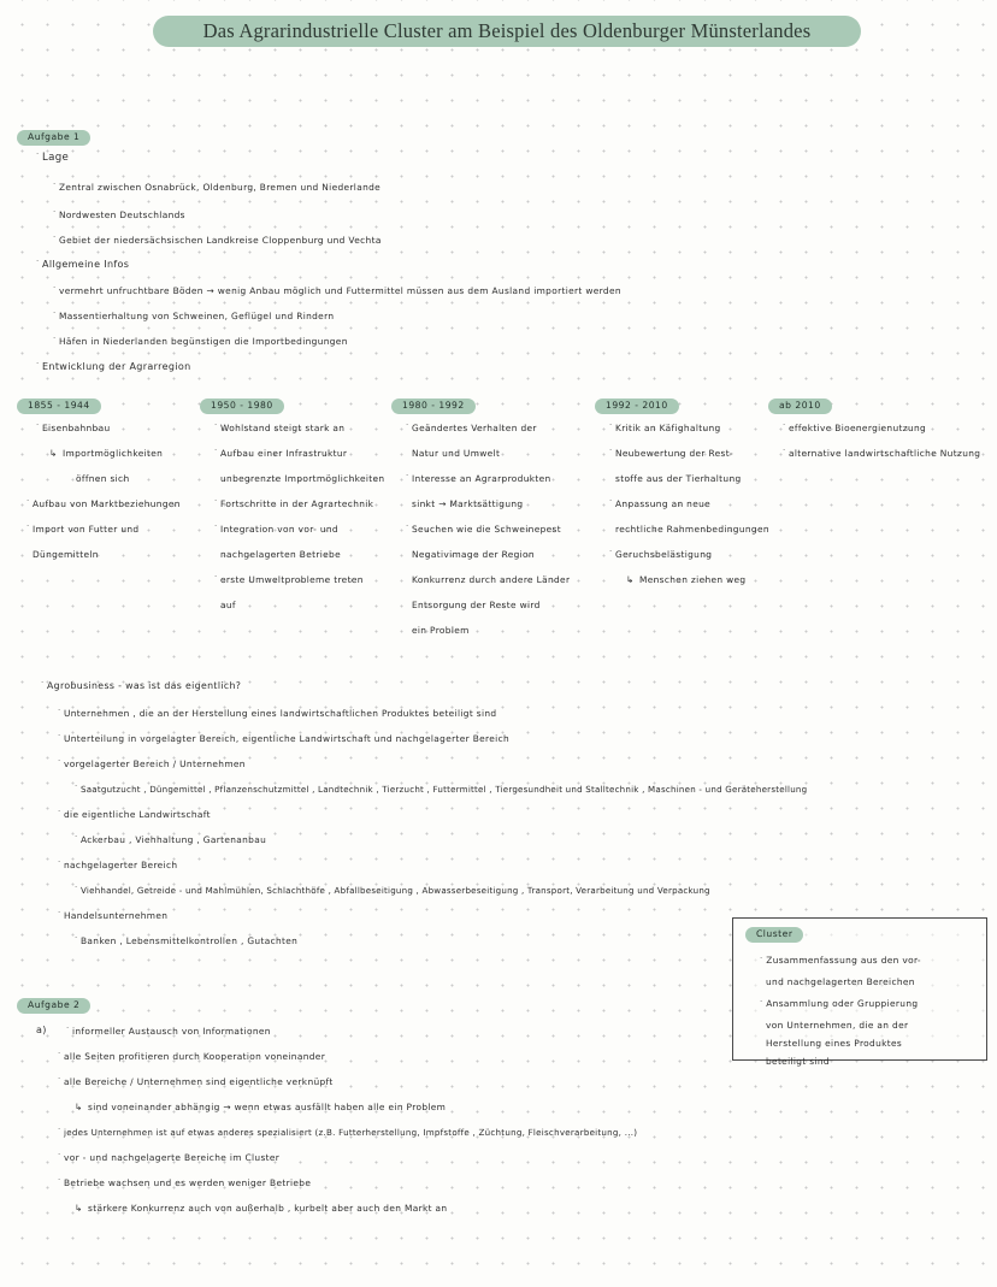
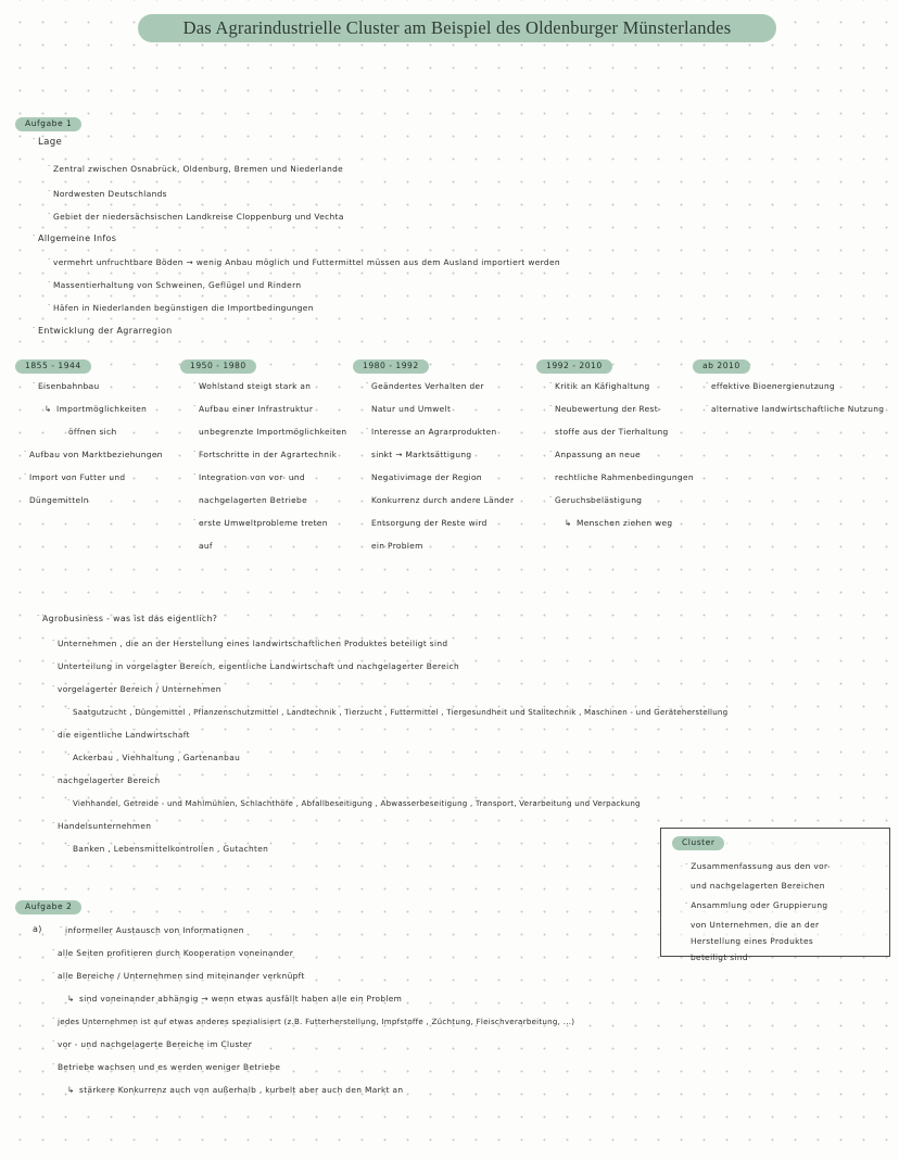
  Das Agrarindustrielle Cluster am Beispiel des Oldenburger Münsterlandes
  Aufgabe 1
  Lage
  Zentral zwischen Osnabrück, Oldenburg, Bremen und Niederlande
  Nordwesten Deutschlands
  Gebiet der niedersächsischen Landkreise Cloppenburg und Vechta
  Allgemeine Infos
  vermehrt unfruchtbare Böden → wenig Anbau möglich und Futtermittel müssen aus dem Ausland importiert werden
  Massentierhaltung von Schweinen, Geflügel und Rindern
  Häfen in Niederlanden begünstigen die Importbedingungen
  Entwicklung der Agrarregion
  1855 - 1944
  Eisenbahnbau
  ↳
  Importmöglichkeiten
  öffnen sich
  Aufbau von Marktbeziehungen
  Import von Futter und
  Düngemitteln
  1950 - 1980
  Wohlstand steigt stark an
  Aufbau einer Infrastruktur
  unbegrenzte Importmöglichkeiten
  Fortschritte in der Agrartechnik
  Integration von vor- und
  nachgelagerten Betriebe
  erste Umweltprobleme treten
  auf
  1980 - 1992
  Geändertes Verhalten der
  Natur und Umwelt
  Interesse an Agrarprodukten
  sinkt → Marktsättigung
- Seuchen wie die Schweinepest
  Negativimage der Region
  Konkurrenz durch andere Länder
  Entsorgung der Reste wird
  ein Problem
  1992 - 2010
  Kritik an Käfighaltung
  Neubewertung der Rest-
  stoffe aus der Tierhaltung
  Anpassung an neue
  rechtliche Rahmenbedingungen
  Geruchsbelästigung
  ↳
  Menschen ziehen weg
  ab 2010
  effektive Bioenergienutzung
  alternative landwirtschaftliche Nutzung
  Agrobusiness - was ist das eigentlich?
  Unternehmen , die an der Herstellung eines landwirtschaftlichen Produktes beteiligt sind
  Unterteilung in vorgelagter Bereich, eigentliche Landwirtschaft und nachgelagerter Bereich
  vorgelagerter Bereich / Unternehmen
  Saatgutzucht , Düngemittel , Pflanzenschutzmittel , Landtechnik , Tierzucht , Futtermittel , Tiergesundheit und Stalltechnik , Maschinen - und Geräteherstellung
  die eigentliche Landwirtschaft
  Ackerbau , Viehhaltung , Gartenanbau
  nachgelagerter Bereich
  Viehhandel, Getreide - und Mahlmühlen, Schlachthöfe , Abfallbeseitigung , Abwasserbeseitigung , Transport, Verarbeitung und Verpackung
  Handelsunternehmen
  Banken , Lebensmittelkontrollen , Gutachten
  Cluster
  Zusammenfassung aus den vor-
  und nachgelagerten Bereichen
  Ansammlung oder Gruppierung
  von Unternehmen, die an der
  Herstellung eines Produktes
  beteiligt sind
  Aufgabe 2
  a)
  informeller Austausch von Informationen
  alle Seiten profitieren durch Kooperation voneinander
- alle Bereiche / Unternehmen sind eigentliche verknüpft
+ alle Bereiche / Unternehmen sind miteinander verknüpft
  ↳
  sind voneinander abhängig → wenn etwas ausfällt haben alle ein Problem
  jedes Unternehmen ist auf etwas anderes spezialisiert (z.B. Futterherstellung, Impfstoffe , Züchtung, Fleischverarbeitung, ...)
  vor - und nachgelagerte Bereiche im Cluster
  Betriebe wachsen und es werden weniger Betriebe
  ↳
  stärkere Konkurrenz auch von außerhalb , kurbelt aber auch den Markt an
